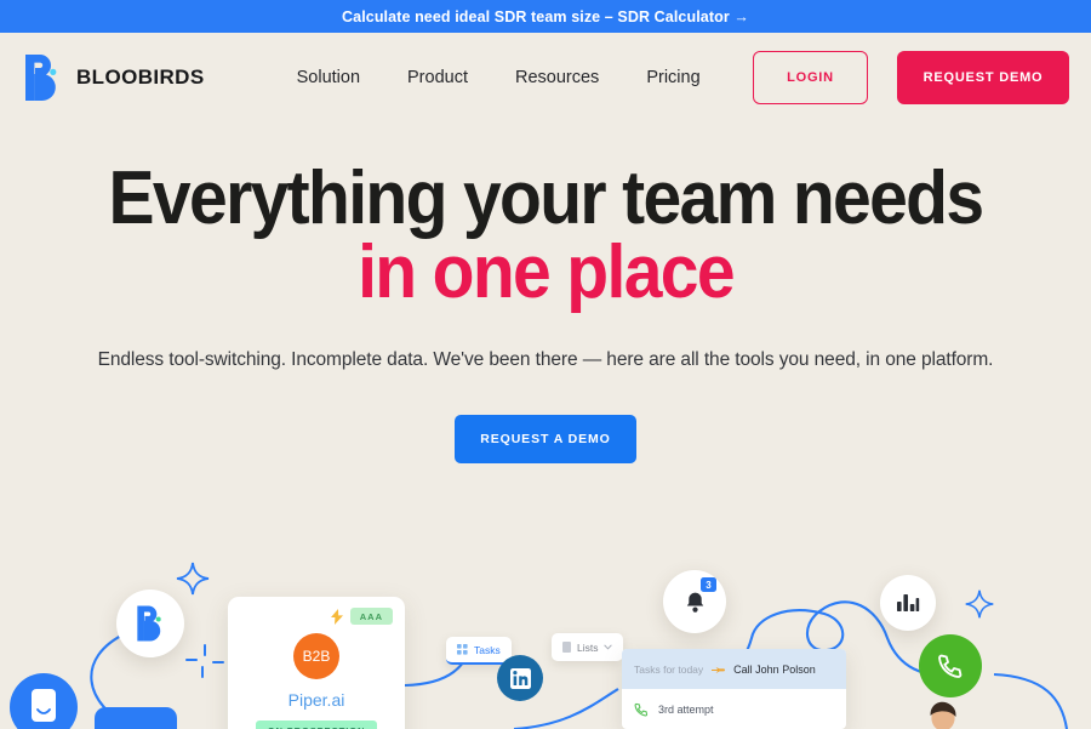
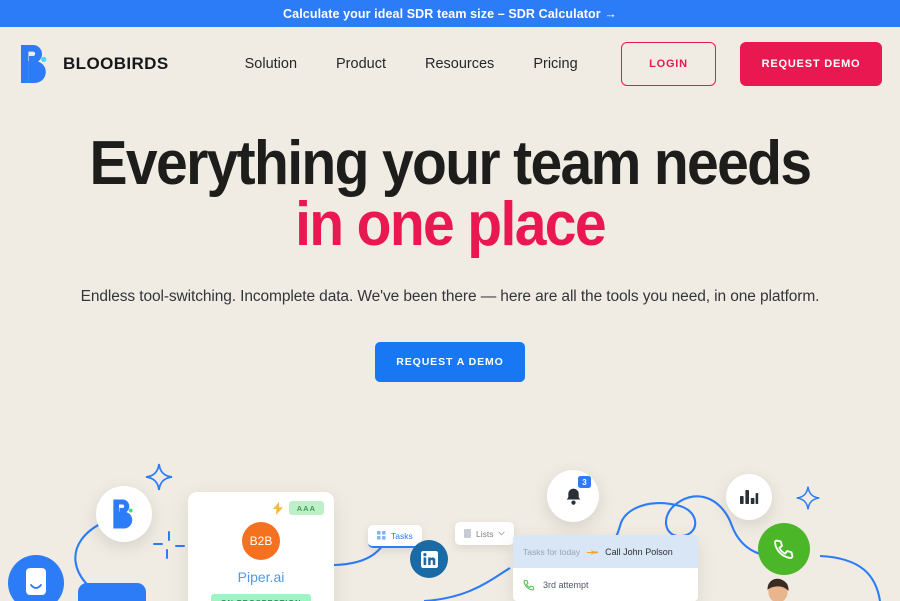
- Calculate need ideal SDR team size – SDR Calculator →
+ Calculate your ideal SDR team size – SDR Calculator →
  BLOOBIRDS
  Solution
  Product
  Resources
  Pricing
  LOGIN
  REQUEST DEMO
  Everything your team needs
  in one place
  Endless tool-switching. Incomplete data. We've been there — here are all the tools you need, in one platform.
  REQUEST A DEMO
  AAA
  B2B
  Piper.ai
  Tasks
  Lists
  3
  Tasks for today
  Call John Polson
  3rd attempt
